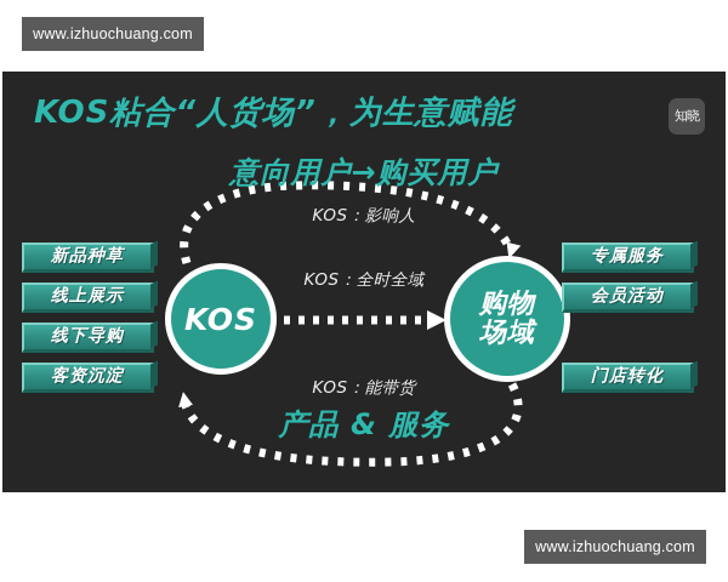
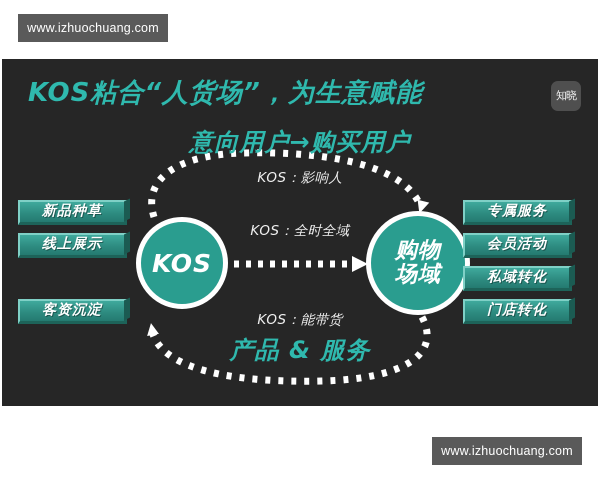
  www.izhuochuang.com
  KOS粘合“人货场”，为生意赋能
  知晓
  意向用户→购买用户
  KOS：影响人
  KOS：全时全域
  KOS：能带货
  产品 & 服务
  KOS
  购物
  场域
  新品种草
  线上展示
- 线下导购
  客资沉淀
  专属服务
  会员活动
+ 私域转化
  门店转化
  www.izhuochuang.com
